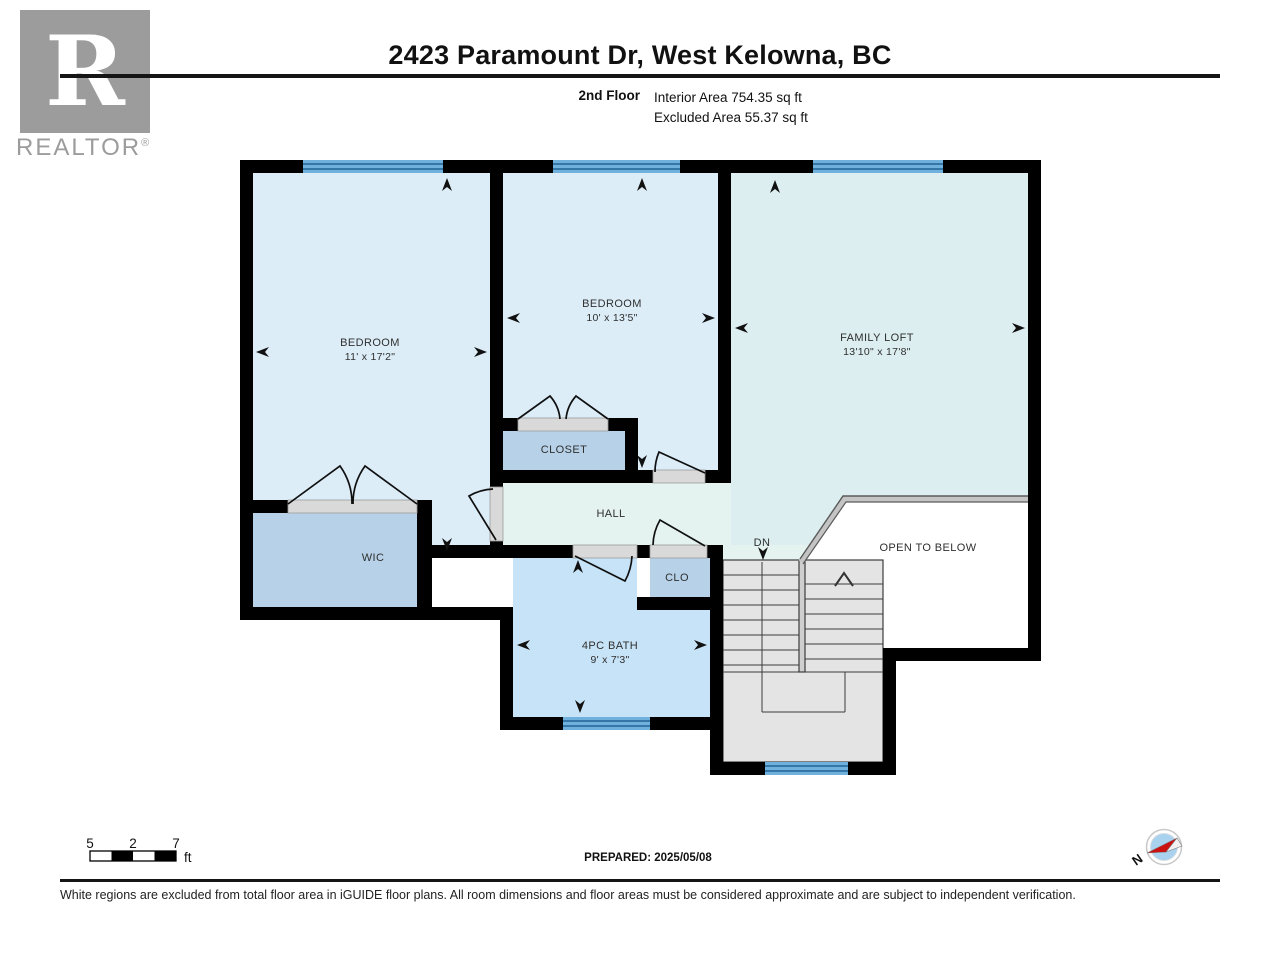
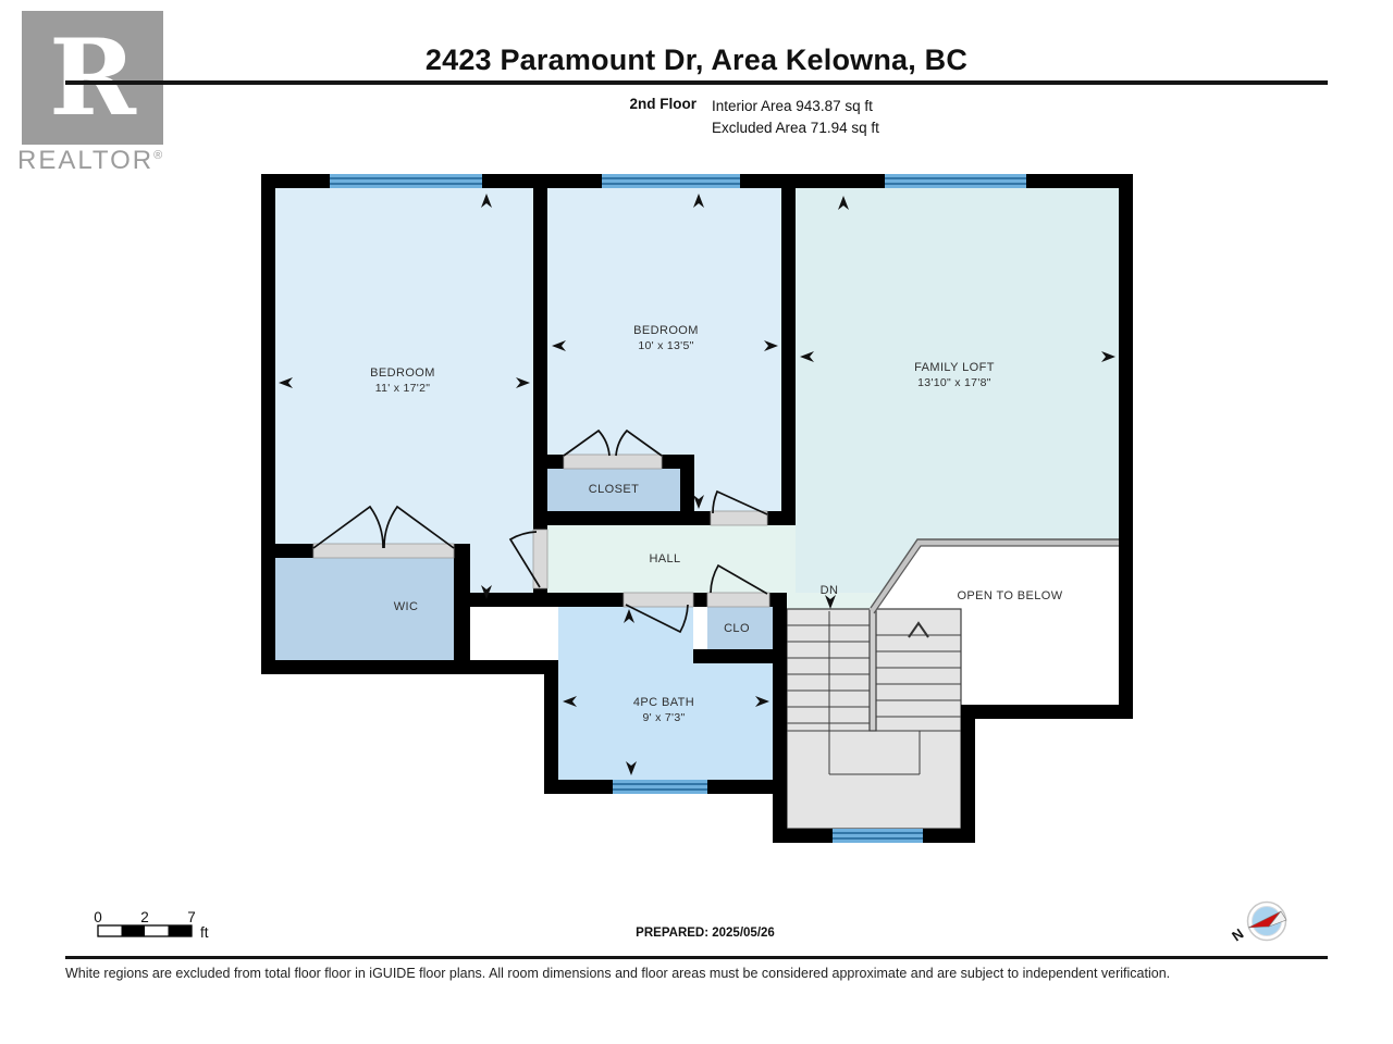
  R
  REALTOR®
- 2423 Paramount Dr, West Kelowna, BC
+ 2423 Paramount Dr, Area Kelowna, BC
  2nd Floor
- Interior Area 754.35 sq ft
+ Interior Area 943.87 sq ft
- Excluded Area 55.37 sq ft
+ Excluded Area 71.94 sq ft
  BEDROOM
  11' x 17'2"
  BEDROOM
  10' x 13'5"
  FAMILY LOFT
  13'10" x 17'8"
  CLOSET
  HALL
  WIC
  CLO
  4PC BATH
  9' x 7'3"
  DN
  OPEN TO BELOW
- 5
+ 0
  2
  7
  ft
- PREPARED: 2025/05/08
+ PREPARED: 2025/05/26
- White regions are excluded from total floor area in iGUIDE floor plans. All room dimensions and floor areas must be considered approximate and are subject to independent verification.
+ White regions are excluded from total floor floor in iGUIDE floor plans. All room dimensions and floor areas must be considered approximate and are subject to independent verification.
